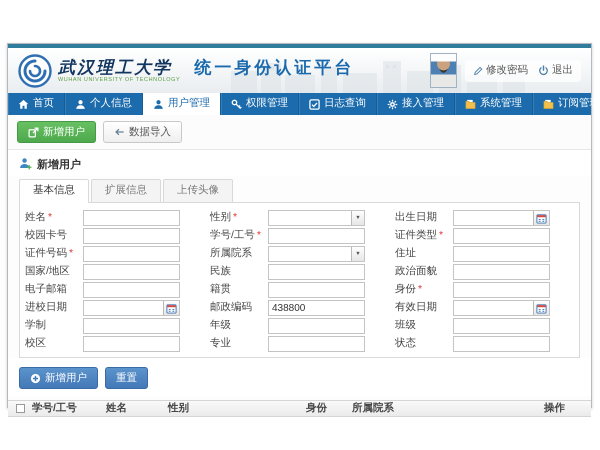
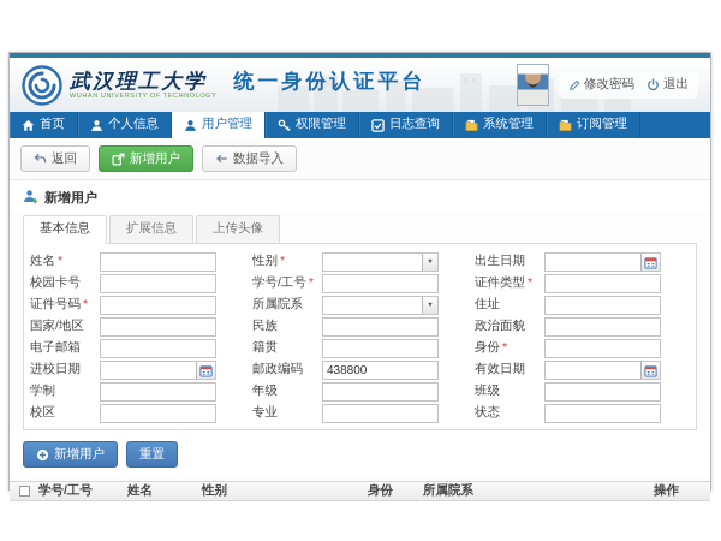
  武汉理工大学
  统一身份认证平台
  修改密码
  退出
  首页
  个人信息
  用户管理
  权限管理
  日志查询
- 接入管理
  系统管理
  订阅管理
+ 返回
  新增用户
  数据导入
  新增用户
  基本信息
  扩展信息
  上传头像
  姓名 *
  性别 *
  出生日期
  校园卡号
  学号/工号 *
  证件类型 *
  证件号码 *
  所属院系
  住址
  国家/地区
  民族
  政治面貌
  电子邮箱
  籍贯
  身份 *
  进校日期
  邮政编码
  438800
  有效日期
  学制
  年级
  班级
  校区
  专业
  状态
  新增用户
  重置
  学号/工号
  姓名
  性别
  身份
  所属院系
  操作
